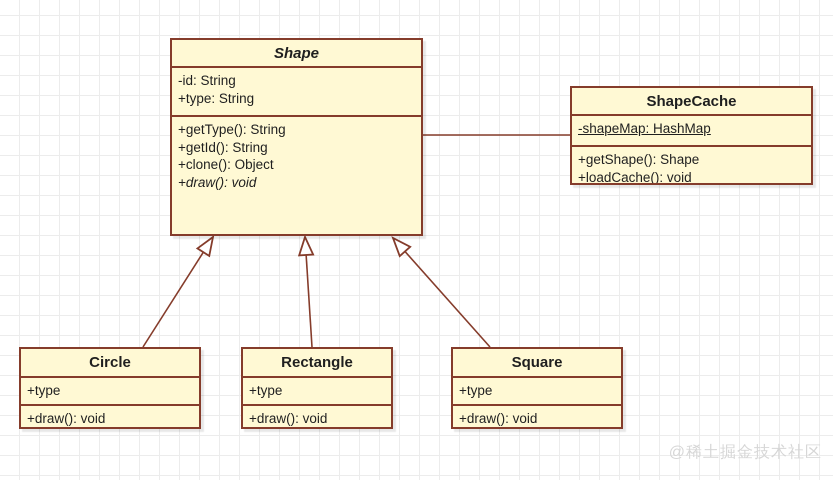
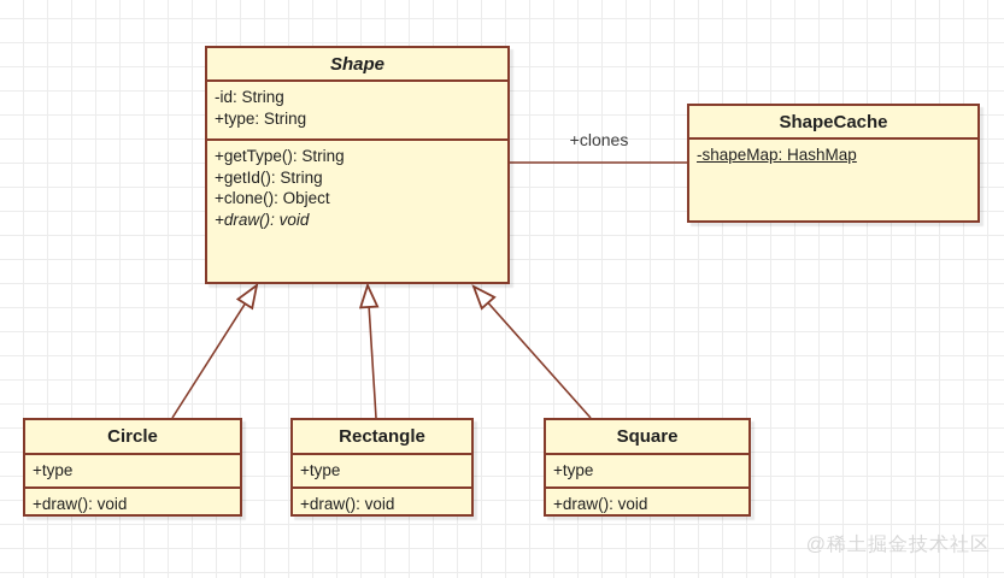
+ +clones
  Shape
  -id: String
  +type: String
  +getType(): String
  +getId(): String
  +clone(): Object
  +draw(): void
  ShapeCache
  -shapeMap: HashMap
- +getShape(): Shape
- +loadCache(): void
  Circle
  +type
  +draw(): void
  Rectangle
  +type
  +draw(): void
  Square
  +type
  +draw(): void
  @稀土掘金技术社区
